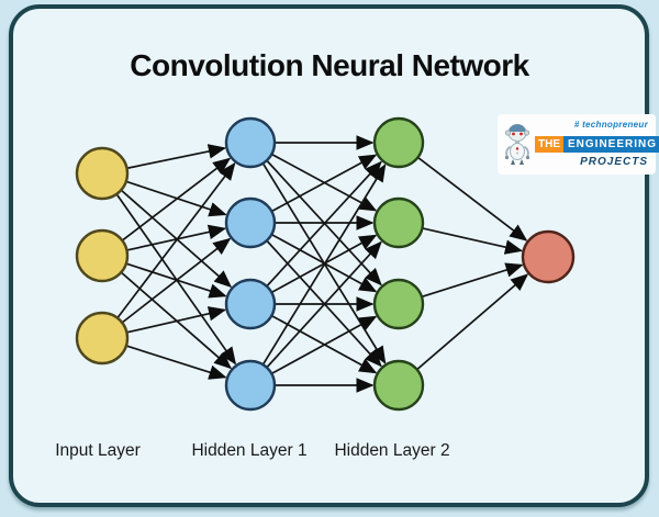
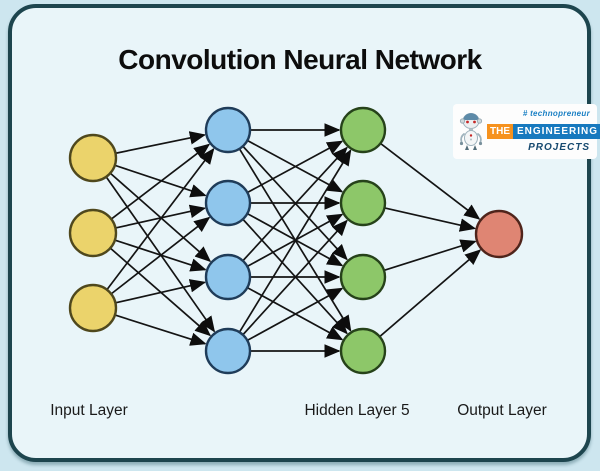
  Convolution Neural Network
  Input Layer
- Hidden Layer 1
- Hidden Layer 2
+ Hidden Layer 5
+ Output Layer
  # technopreneur
  THE
  ENGINEERING
  PROJECTS
